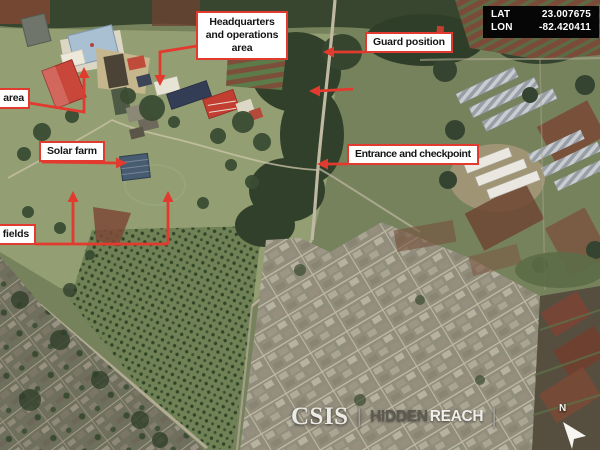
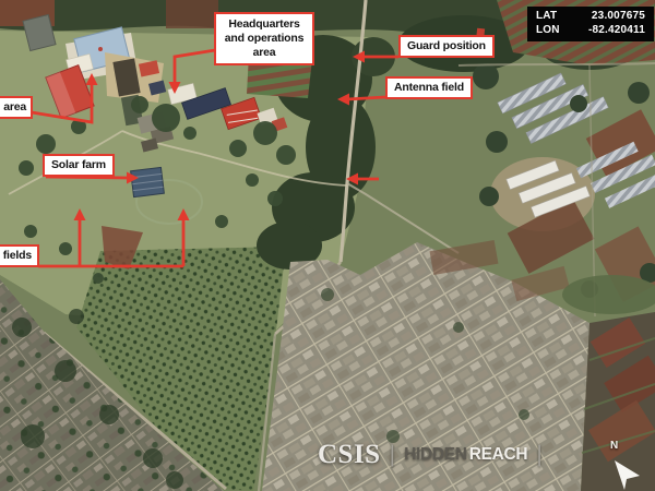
  Headquarters and operations area
  Guard position
+ Antenna field
  area
  Solar farm
- Entrance and checkpoint
  fields
  LAT
  23.007675
  LON
  -82.420411
  CSIS
  |
  HIDDEN
  REACH
  |
  N
